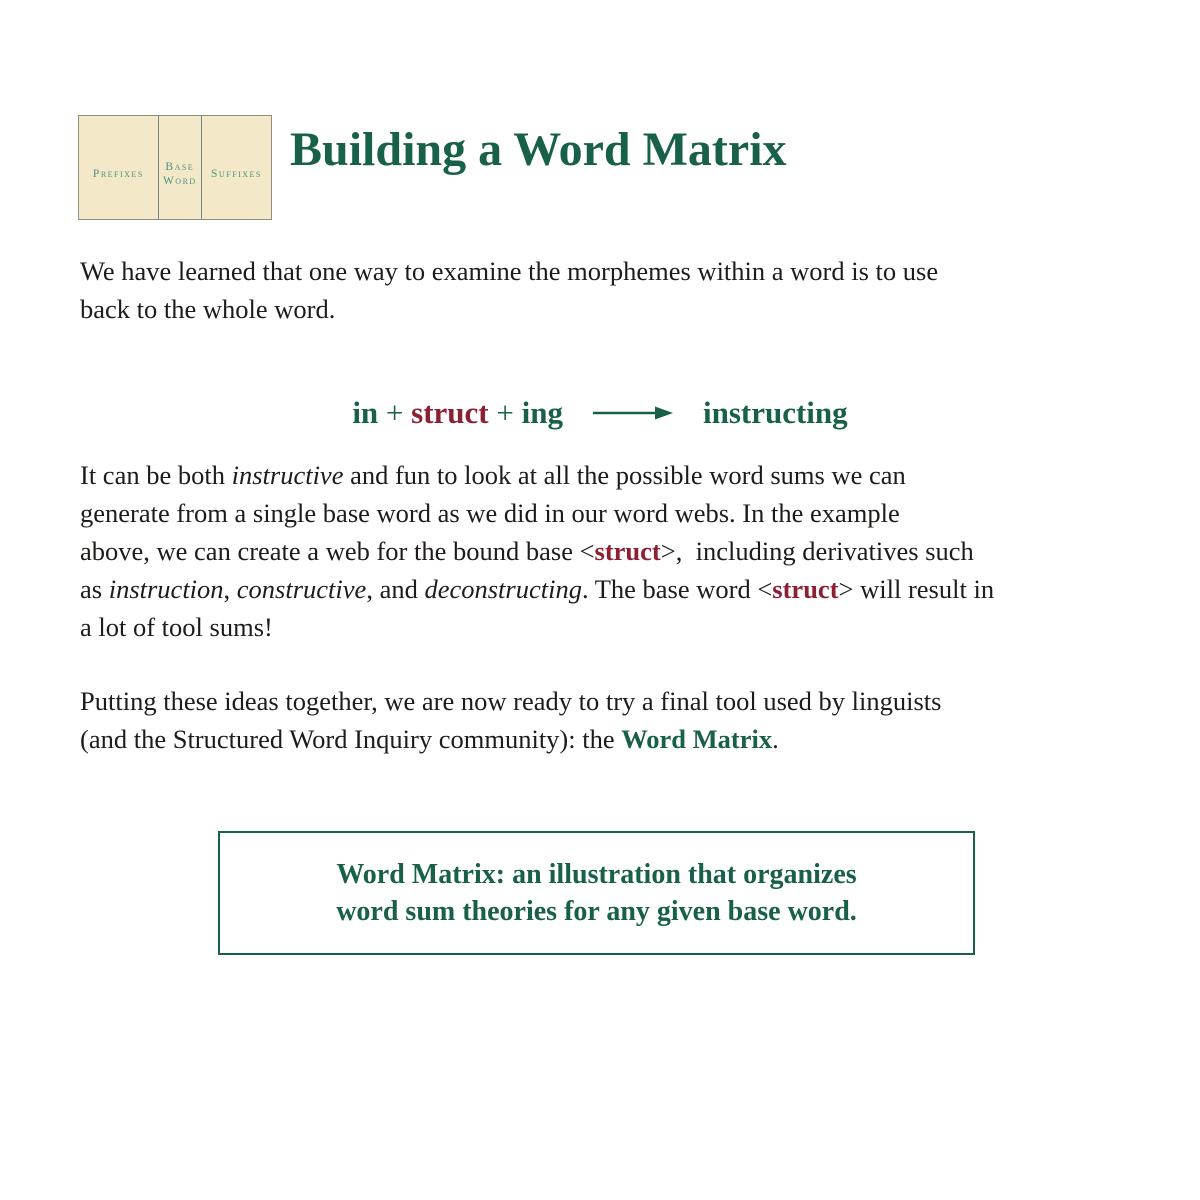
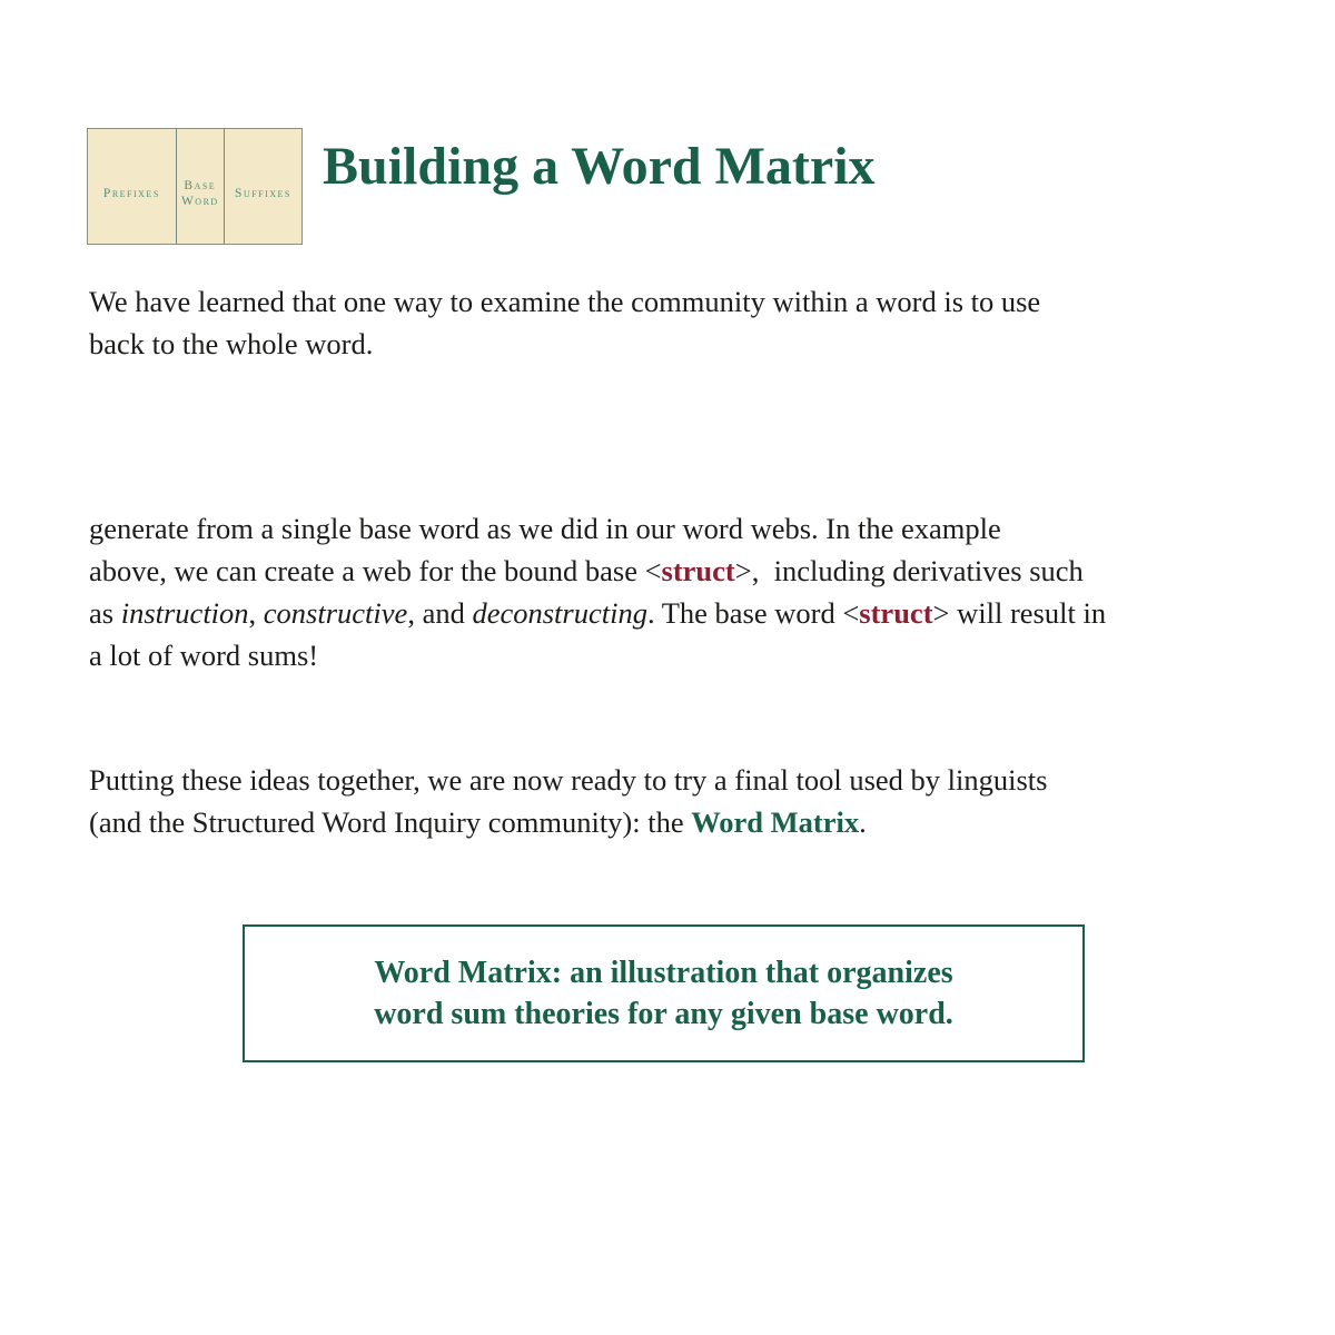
  Prefixes
  Base Word
  Suffixes
  Building a Word Matrix
- We have learned that one way to examine the morphemes within a word is to use
+ We have learned that one way to examine the community within a word is to use
  back to the whole word.
- in + struct + ing
- instructing
- It can be both instructive and fun to look at all the possible word sums we can
  generate from a single base word as we did in our word webs. In the example
  above, we can create a web for the bound base <struct>, including derivatives such
  as instruction, constructive, and deconstructing. The base word <struct> will result in
- a lot of tool sums!
+ a lot of word sums!
  Putting these ideas together, we are now ready to try a final tool used by linguists
  (and the Structured Word Inquiry community): the Word Matrix.
  Word Matrix: an illustration that organizes
  word sum theories for any given base word.
